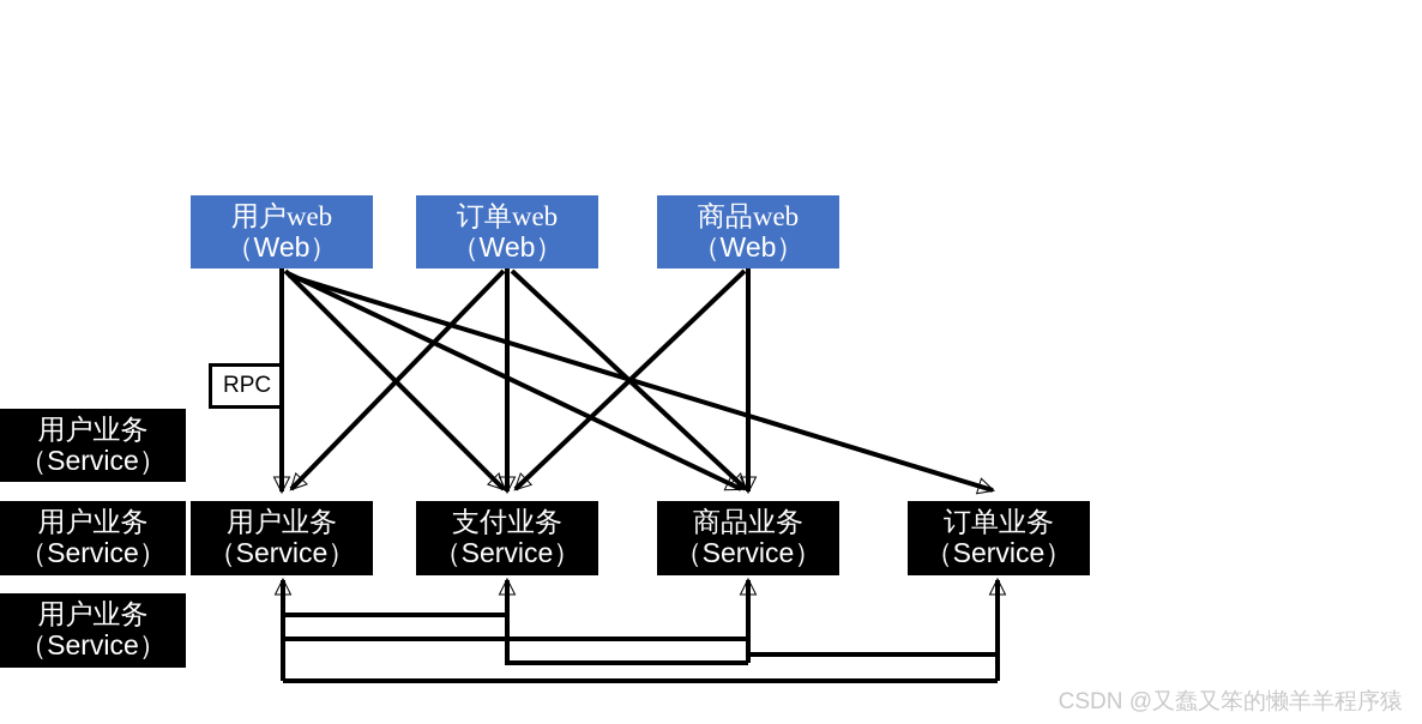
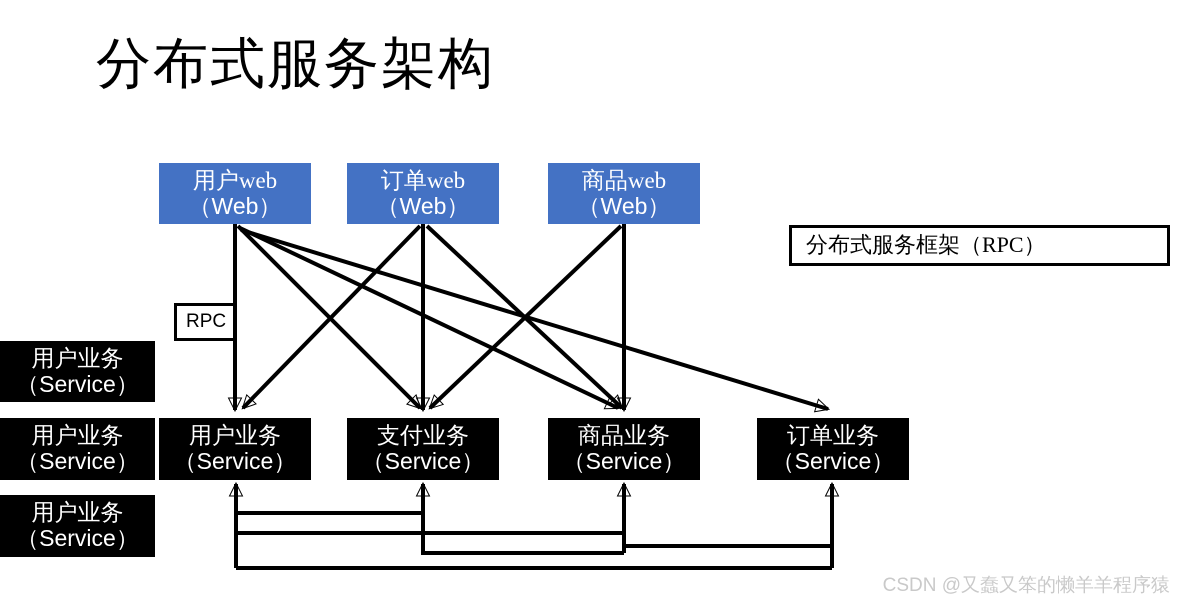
+ 分布式服务架构
+ 分布式服务框架（RPC）
  RPC
  用户web
  （Web）
  订单web
  （Web）
  商品web
  （Web）
  用户业务
  （Service）
  用户业务
  （Service）
  用户业务
  （Service）
  用户业务
  （Service）
  支付业务
  （Service）
  商品业务
  （Service）
  订单业务
  （Service）
  CSDN @又蠢又笨的懒羊羊程序猿
